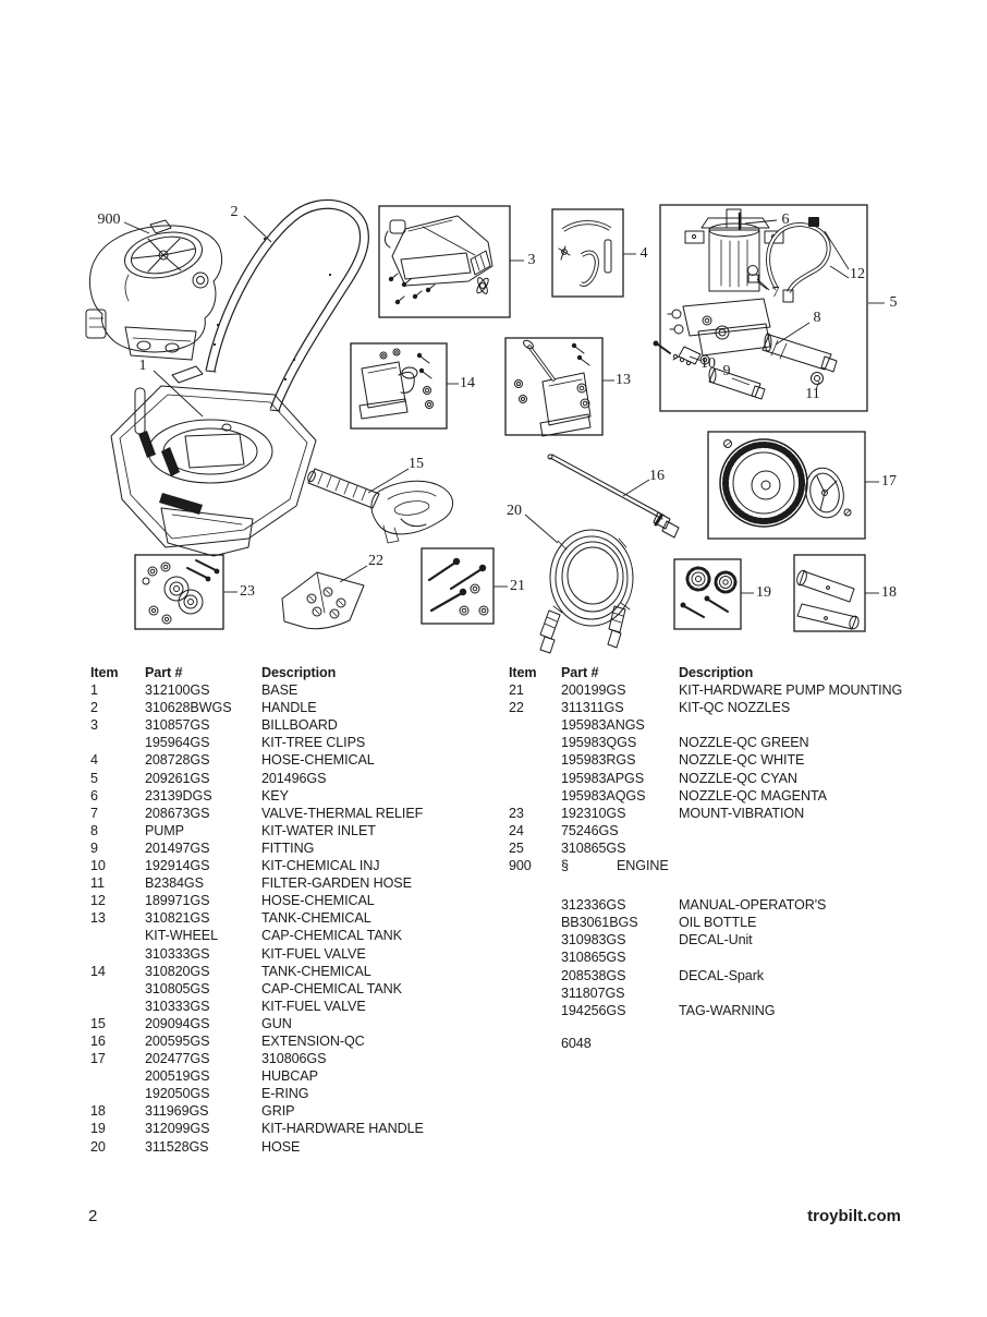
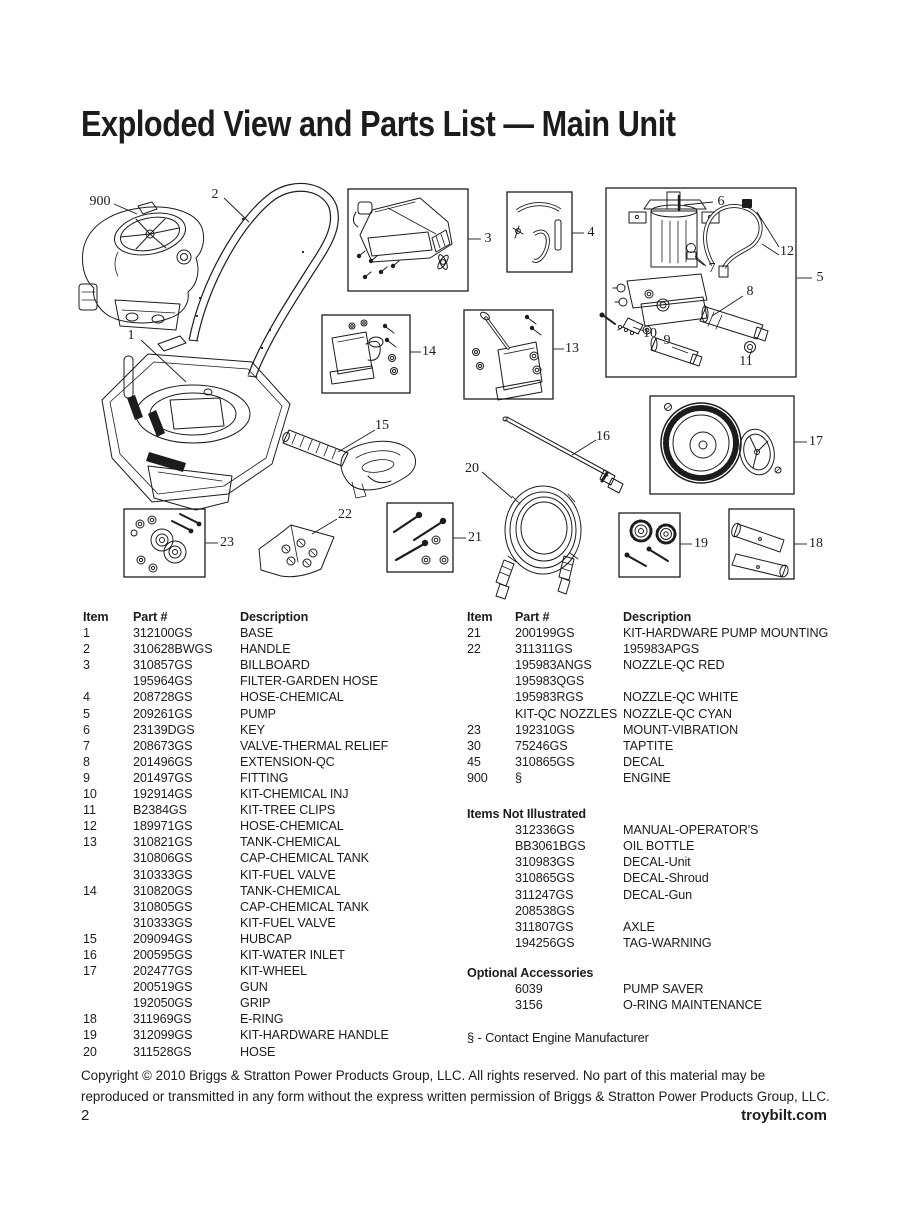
+ Exploded View and Parts List — Main Unit
  900
  1
  2
  3
  4
  5
  6
  7
  8
  9
  10
  11
  12
  13
  14
  15
  16
  17
  18
  19
  20
  21
  22
  23
  Item
  Part #
  Description
  1
  312100GS
  BASE
  2
  310628BWGS
  HANDLE
  3
  310857GS
  BILLBOARD
  195964GS
- KIT-TREE CLIPS
+ FILTER-GARDEN HOSE
  4
  208728GS
  HOSE-CHEMICAL
  5
  209261GS
- 201496GS
+ PUMP
  6
  23139DGS
  KEY
  7
  208673GS
  VALVE-THERMAL RELIEF
  8
- PUMP
+ 201496GS
- KIT-WATER INLET
+ EXTENSION-QC
  9
  201497GS
  FITTING
  10
  192914GS
  KIT-CHEMICAL INJ
  11
  B2384GS
- FILTER-GARDEN HOSE
+ KIT-TREE CLIPS
  12
  189971GS
  HOSE-CHEMICAL
  13
  310821GS
  TANK-CHEMICAL
- KIT-WHEEL
+ 310806GS
  CAP-CHEMICAL TANK
  310333GS
  KIT-FUEL VALVE
  14
  310820GS
  TANK-CHEMICAL
  310805GS
  CAP-CHEMICAL TANK
  310333GS
  KIT-FUEL VALVE
  15
  209094GS
- GUN
+ HUBCAP
  16
  200595GS
- EXTENSION-QC
+ KIT-WATER INLET
  17
  202477GS
- 310806GS
+ KIT-WHEEL
  200519GS
- HUBCAP
+ GUN
  192050GS
- E-RING
+ GRIP
  18
  311969GS
- GRIP
+ E-RING
  19
  312099GS
  KIT-HARDWARE HANDLE
  20
  311528GS
  HOSE
  Item
  Part #
  Description
  21
  200199GS
  KIT-HARDWARE PUMP MOUNTING
  22
  311311GS
- KIT-QC NOZZLES
+ 195983APGS
  195983ANGS
+ NOZZLE-QC RED
  195983QGS
- NOZZLE-QC GREEN
  195983RGS
  NOZZLE-QC WHITE
- 195983APGS
+ KIT-QC NOZZLES
  NOZZLE-QC CYAN
- 195983AQGS
- NOZZLE-QC MAGENTA
  23
  192310GS
  MOUNT-VIBRATION
- 24
+ 30
  75246GS
+ TAPTITE
- 25
+ 45
  310865GS
+ DECAL
  900
  §
  ENGINE
+ Items Not Illustrated
  312336GS
  MANUAL-OPERATOR'S
  BB3061BGS
  OIL BOTTLE
  310983GS
  DECAL-Unit
  310865GS
+ DECAL-Shroud
+ 311247GS
+ DECAL-Gun
  208538GS
- DECAL-Spark
  311807GS
+ AXLE
  194256GS
  TAG-WARNING
+ Optional Accessories
+ 6039
+ PUMP SAVER
- 6048
+ 3156
+ O-RING MAINTENANCE
+ § - Contact Engine Manufacturer
+ Copyright © 2010 Briggs & Stratton Power Products Group, LLC. All rights reserved. No part of this material may be
+ reproduced or transmitted in any form without the express written permission of Briggs & Stratton Power Products Group, LLC.
  2
  troybilt.com
